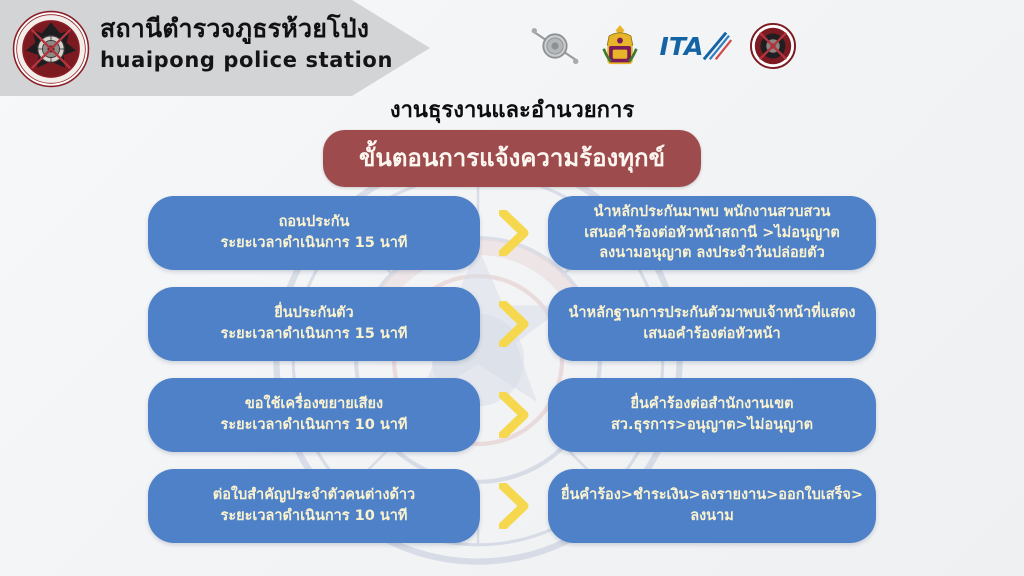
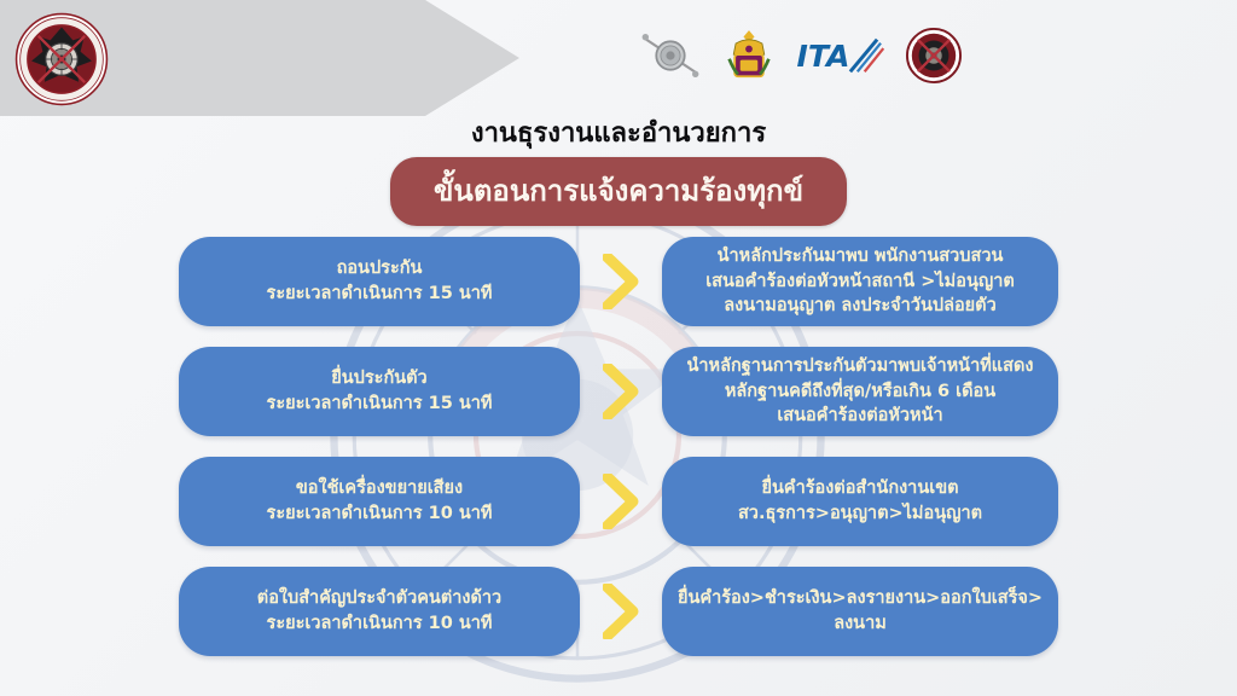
- สถานีตำรวจภูธรห้วยโป่ง
- huaipong police station
  ITA
  งานธุรงานและอำนวยการ
  ขั้นตอนการแจ้งความร้องทุกข์
  ถอนประกัน
  ระยะเวลาดำเนินการ 15 นาที
  นำหลักประกันมาพบ พนักงานสวบสวน
  เสนอคำร้องต่อหัวหน้าสถานี >ไม่อนุญาต
  ลงนามอนุญาต ลงประจำวันปล่อยตัว
  ยื่นประกันตัว
  ระยะเวลาดำเนินการ 15 นาที
  นำหลักฐานการประกันตัวมาพบเจ้าหน้าที่แสดง
+ หลักฐานคดีถึงที่สุด/หรือเกิน 6 เดือน
  เสนอคำร้องต่อหัวหน้า
  ขอใช้เครื่องขยายเสียง
  ระยะเวลาดำเนินการ 10 นาที
  ยื่นคำร้องต่อสำนักงานเขต
  สว.ธุรการ>อนุญาต>ไม่อนุญาต
  ต่อใบสำคัญประจำตัวคนต่างด้าว
  ระยะเวลาดำเนินการ 10 นาที
  ยื่นคำร้อง>ชำระเงิน>ลงรายงาน>ออกใบเสร็จ>
  ลงนาม
